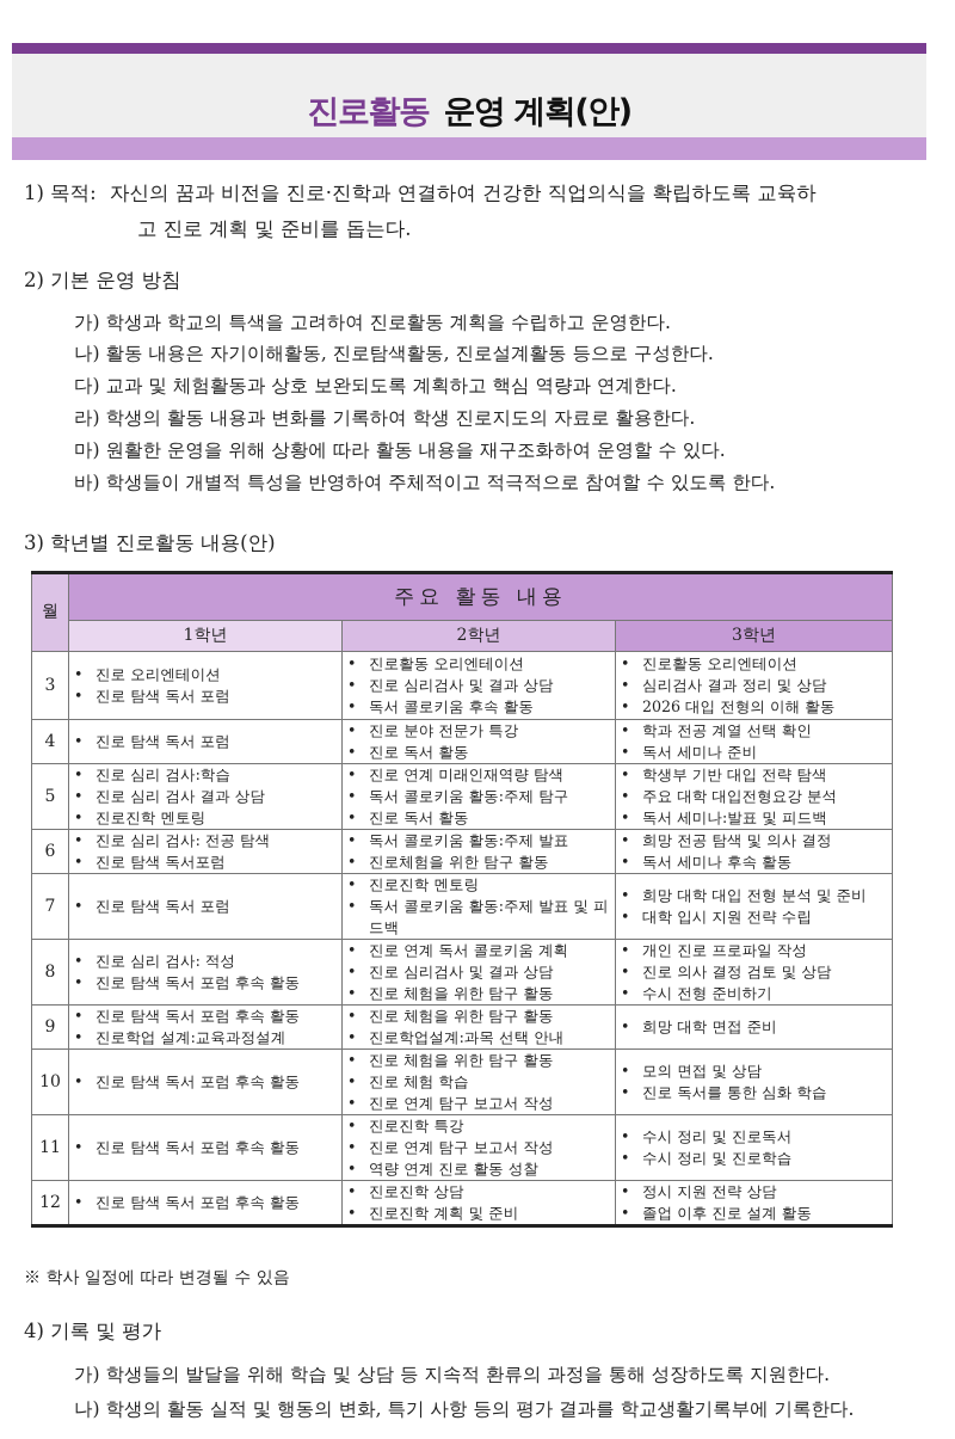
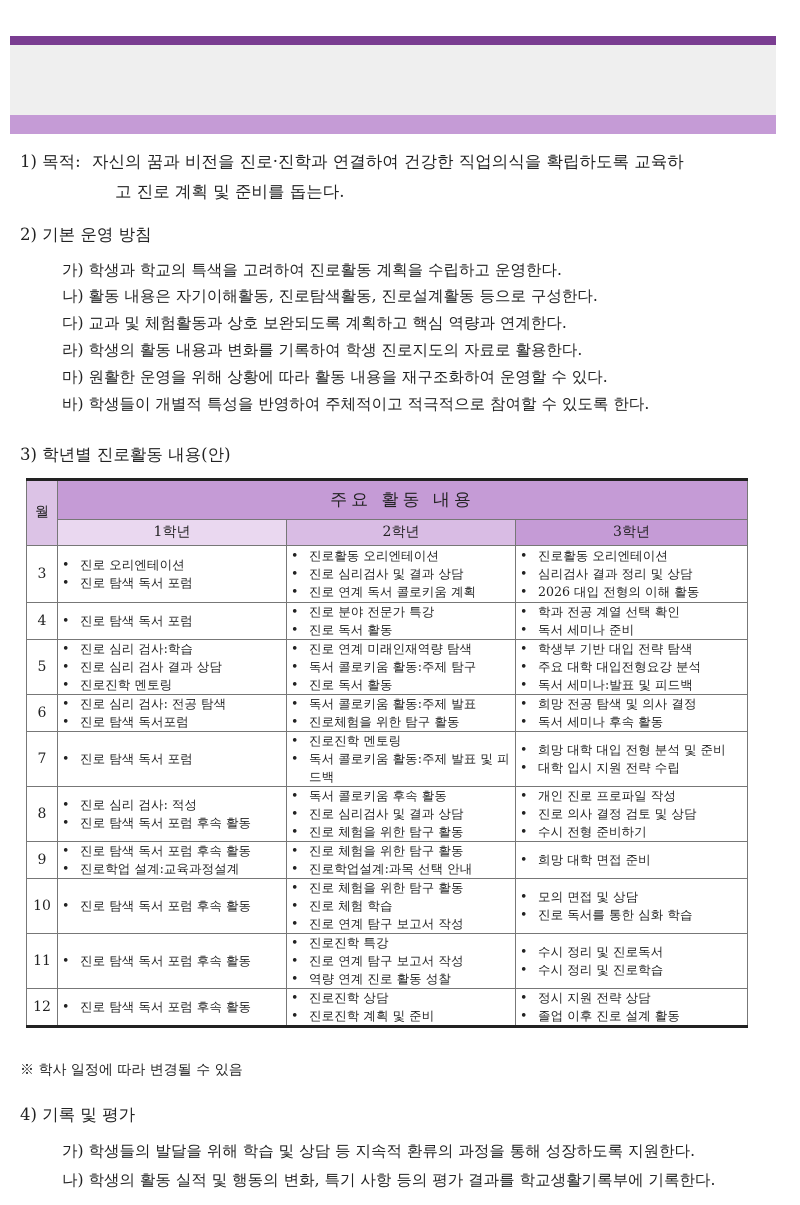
- 진로활동 운영 계획(안)
  1) 목적: 자신의 꿈과 비전을 진로·진학과 연결하여 건강한 직업의식을 확립하도록 교육하
  고 진로 계획 및 준비를 돕는다.
  2) 기본 운영 방침
  가) 학생과 학교의 특색을 고려하여 진로활동 계획을 수립하고 운영한다.
  나) 활동 내용은 자기이해활동, 진로탐색활동, 진로설계활동 등으로 구성한다.
  다) 교과 및 체험활동과 상호 보완되도록 계획하고 핵심 역량과 연계한다.
  라) 학생의 활동 내용과 변화를 기록하여 학생 진로지도의 자료로 활용한다.
  마) 원활한 운영을 위해 상황에 따라 활동 내용을 재구조화하여 운영할 수 있다.
  바) 학생들이 개별적 특성을 반영하여 주체적이고 적극적으로 참여할 수 있도록 한다.
  3) 학년별 진로활동 내용(안)
  월	주요 활동 내용
  1학년	2학년	3학년
- 3	진로 오리엔테이션진로 탐색 독서 포럼	진로활동 오리엔테이션진로 심리검사 및 결과 상담독서 콜로키움 후속 활동	진로활동 오리엔테이션심리검사 결과 정리 및 상담2026 대입 전형의 이해 활동
+ 3	진로 오리엔테이션진로 탐색 독서 포럼	진로활동 오리엔테이션진로 심리검사 및 결과 상담진로 연계 독서 콜로키움 계획	진로활동 오리엔테이션심리검사 결과 정리 및 상담2026 대입 전형의 이해 활동
  4	진로 탐색 독서 포럼	진로 분야 전문가 특강진로 독서 활동	학과 전공 계열 선택 확인독서 세미나 준비
  5	진로 심리 검사:학습진로 심리 검사 결과 상담진로진학 멘토링	진로 연계 미래인재역량 탐색독서 콜로키움 활동:주제 탐구진로 독서 활동	학생부 기반 대입 전략 탐색주요 대학 대입전형요강 분석독서 세미나:발표 및 피드백
  6	진로 심리 검사: 전공 탐색진로 탐색 독서포럼	독서 콜로키움 활동:주제 발표진로체험을 위한 탐구 활동	희망 전공 탐색 및 의사 결정독서 세미나 후속 활동
  7	진로 탐색 독서 포럼	진로진학 멘토링독서 콜로키움 활동:주제 발표 및 피드백	희망 대학 대입 전형 분석 및 준비대학 입시 지원 전략 수립
- 8	진로 심리 검사: 적성진로 탐색 독서 포럼 후속 활동	진로 연계 독서 콜로키움 계획진로 심리검사 및 결과 상담진로 체험을 위한 탐구 활동	개인 진로 프로파일 작성진로 의사 결정 검토 및 상담수시 전형 준비하기
+ 8	진로 심리 검사: 적성진로 탐색 독서 포럼 후속 활동	독서 콜로키움 후속 활동진로 심리검사 및 결과 상담진로 체험을 위한 탐구 활동	개인 진로 프로파일 작성진로 의사 결정 검토 및 상담수시 전형 준비하기
  9	진로 탐색 독서 포럼 후속 활동진로학업 설계:교육과정설계	진로 체험을 위한 탐구 활동진로학업설계:과목 선택 안내	희망 대학 면접 준비
  10	진로 탐색 독서 포럼 후속 활동	진로 체험을 위한 탐구 활동진로 체험 학습진로 연계 탐구 보고서 작성	모의 면접 및 상담진로 독서를 통한 심화 학습
  11	진로 탐색 독서 포럼 후속 활동	진로진학 특강진로 연계 탐구 보고서 작성역량 연계 진로 활동 성찰	수시 정리 및 진로독서수시 정리 및 진로학습
  12	진로 탐색 독서 포럼 후속 활동	진로진학 상담진로진학 계획 및 준비	정시 지원 전략 상담졸업 이후 진로 설계 활동
  ※ 학사 일정에 따라 변경될 수 있음
  4) 기록 및 평가
  가) 학생들의 발달을 위해 학습 및 상담 등 지속적 환류의 과정을 통해 성장하도록 지원한다.
  나) 학생의 활동 실적 및 행동의 변화, 특기 사항 등의 평가 결과를 학교생활기록부에 기록한다.
